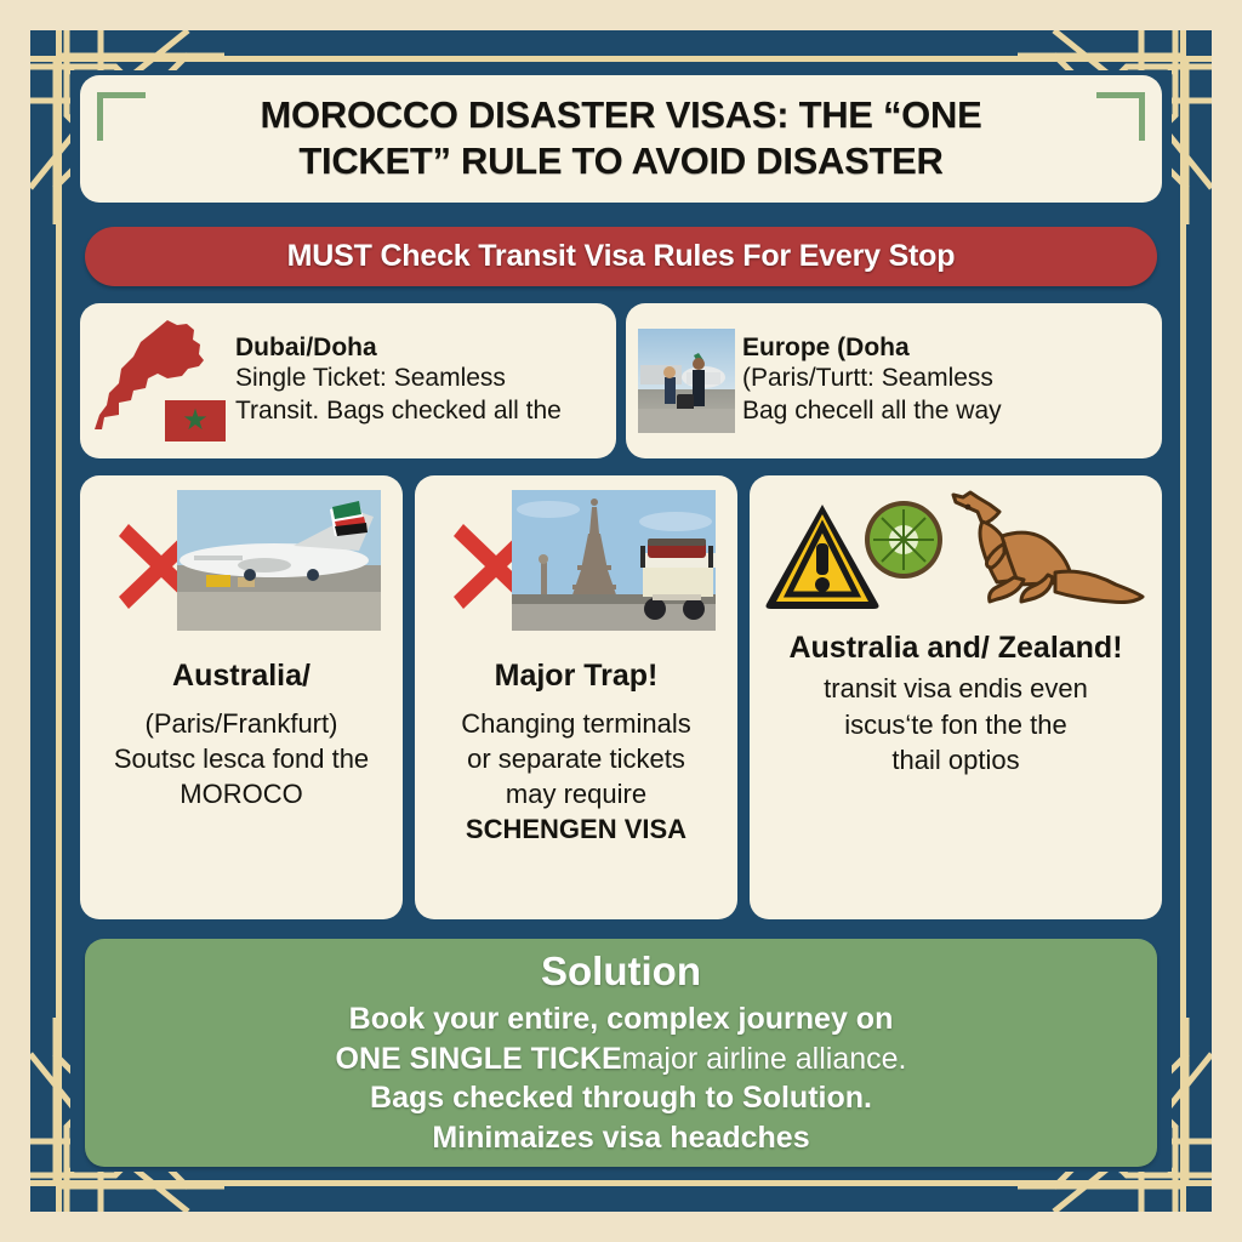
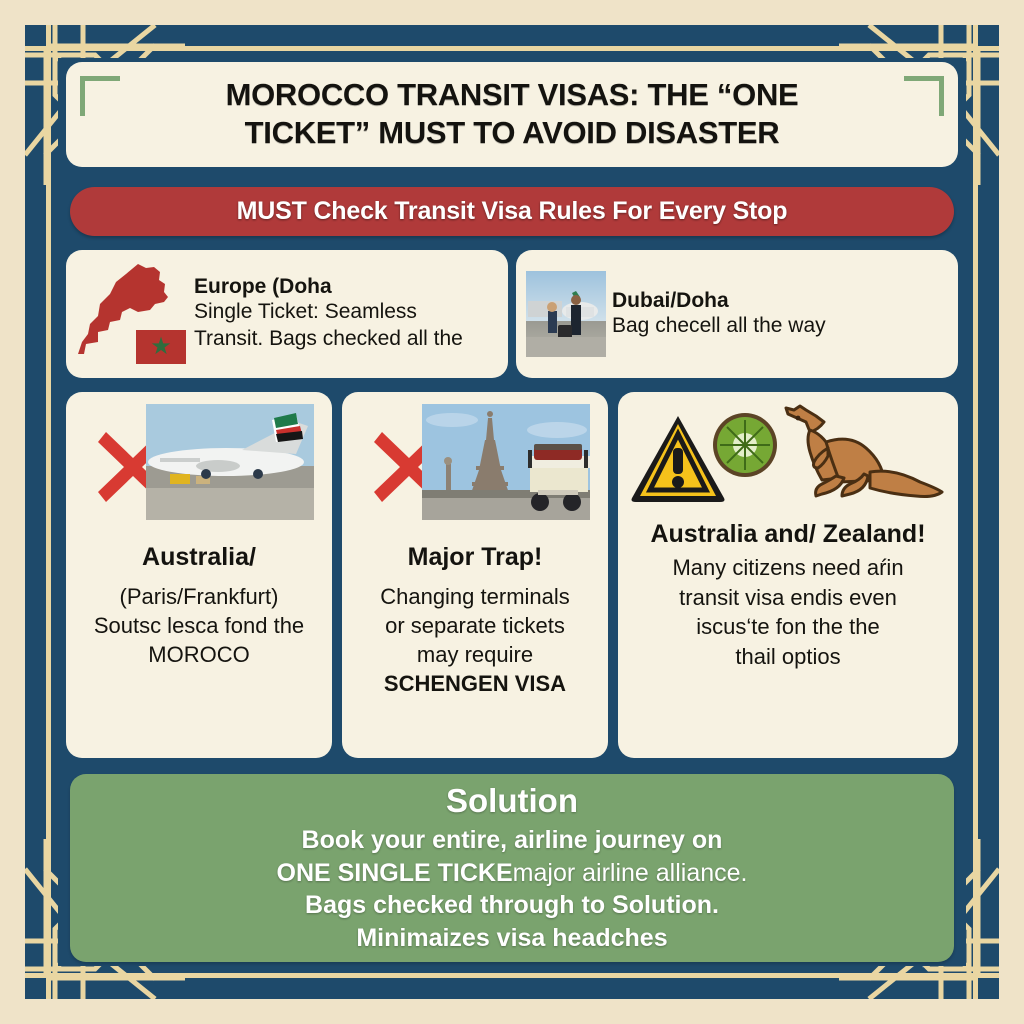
- MOROCCO DISASTER VISAS: THE “ONE
+ MOROCCO TRANSIT VISAS: THE “ONE
- TICKET” RULE TO AVOID DISASTER
+ TICKET” MUST TO AVOID DISASTER
  MUST Check Transit Visa Rules For Every Stop
  ★
- Dubai/Doha
+ Europe (Doha
  Single Ticket: Seamless
  Transit. Bags checked all the
- Europe (Doha
+ Dubai/Doha
- (Paris/Turtt: Seamless
  Bag checell all the way
  Australia/
  (Paris/Frankfurt)
  Soutsc lesca fond the
  MOROCO
  Major Trap!
  Changing terminals
  or separate tickets
  may require
  SCHENGEN VISA
  Australia and/ Zealand!
+ Many citizens need aŕin
  transit visa endis even
  iscus‘te fon the the
  thail optios
  Solution
- Book your entire, complex journey on
+ Book your entire, airline journey on
  ONE SINGLE TICKEmajor airline alliance.
  Bags checked through to Solution.
  Minimaizes visa headches
